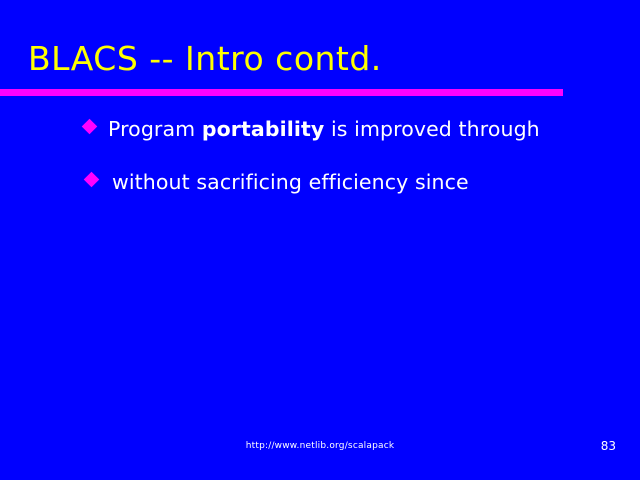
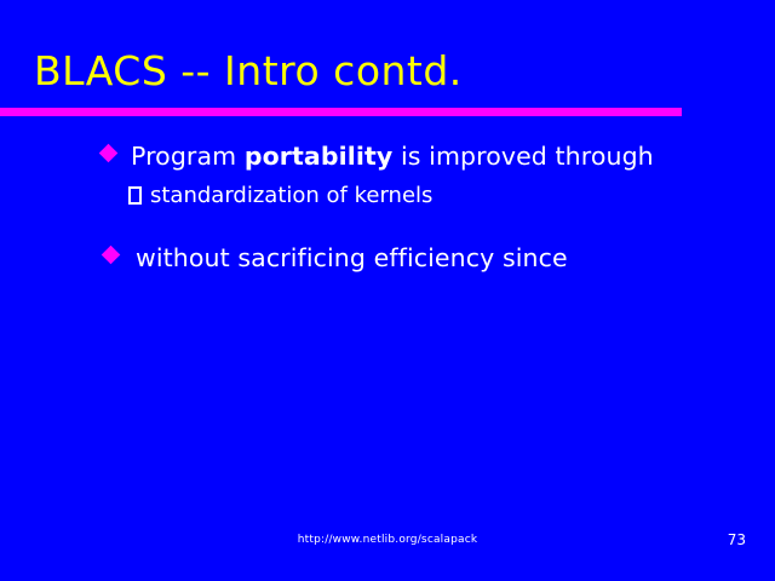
  BLACS -- Intro contd.
  Program portability is improved through
+ standardization of kernels
  without sacrificing efficiency since
  http://www.netlib.org/scalapack
- 83
+ 73
